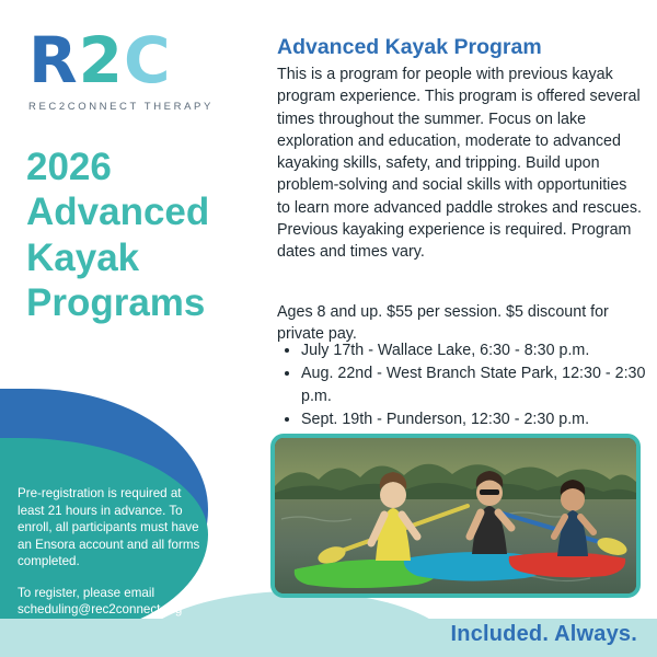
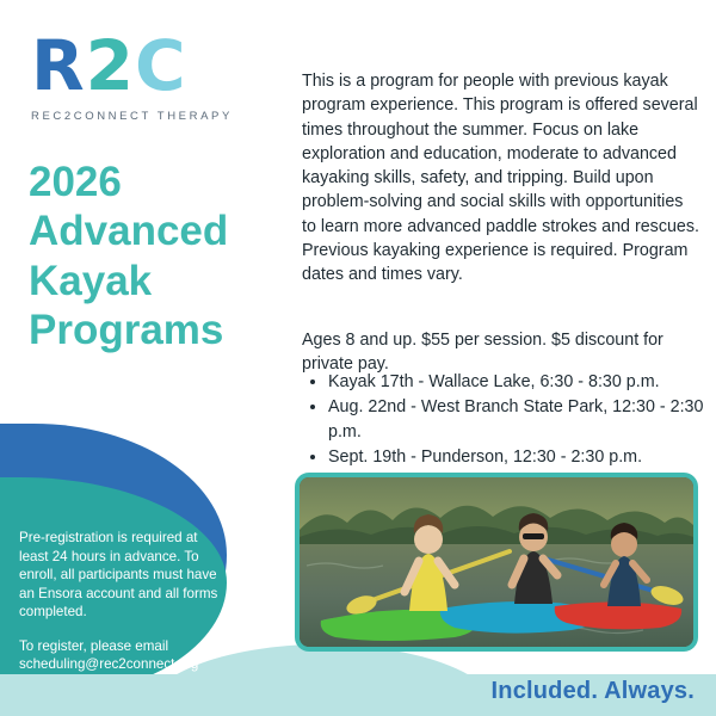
  R2C
  REC2CONNECT THERAPY
  2026 Advanced Kayak Programs
- Advanced Kayak Program
  This is a program for people with previous kayak program experience. This program is offered several times throughout the summer. Focus on lake exploration and education, moderate to advanced kayaking skills, safety, and tripping. Build upon problem-solving and social skills with opportunities to learn more advanced paddle strokes and rescues. Previous kayaking experience is required. Program dates and times vary.
  Ages 8 and up. $55 per session. $5 discount for private pay.
- July 17th - Wallace Lake, 6:30 - 8:30 p.m.
+ Kayak 17th - Wallace Lake, 6:30 - 8:30 p.m.
  Aug. 22nd - West Branch State Park, 12:30 - 2:30 p.m.
  Sept. 19th - Punderson, 12:30 - 2:30 p.m.
- Pre-registration is required at least 21 hours in advance. To enroll, all participants must have an Ensora account and all forms completed.
+ Pre-registration is required at least 24 hours in advance. To enroll, all participants must have an Ensora account and all forms completed.
  To register, please email scheduling@rec2connect.org
  Included. Always.
